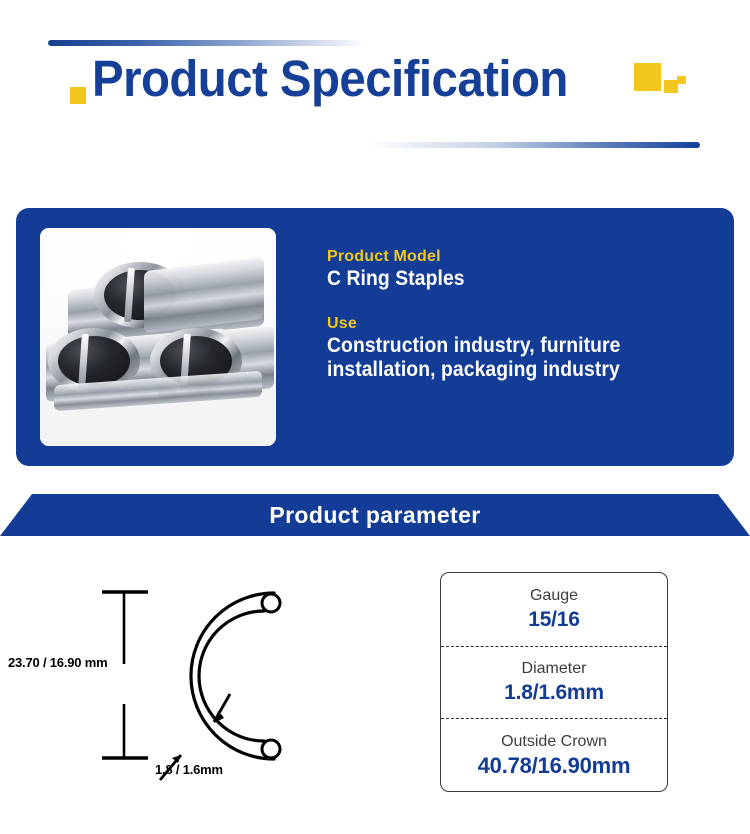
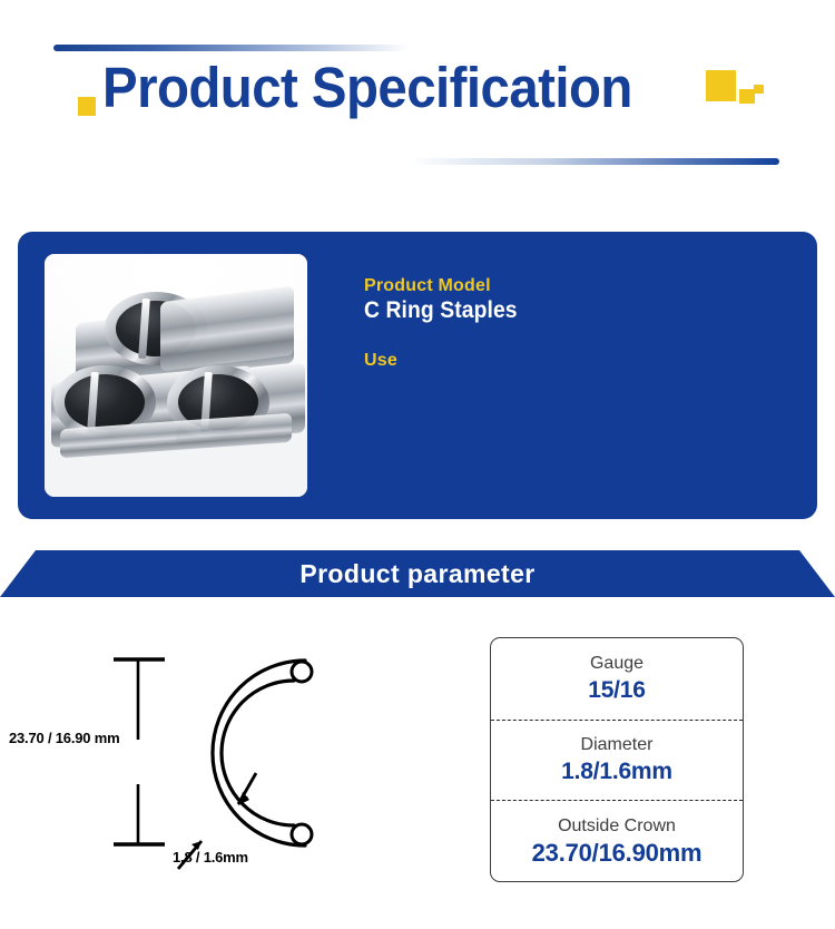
  Product Specification
  Product Model
  C Ring Staples
  Use
- Construction industry, furniture
- installation, packaging industry
  Product parameter
  23.70 / 16.90 mm
  1.8 / 1.6mm
  Gauge
  15/16
  Diameter
  1.8/1.6mm
  Outside Crown
- 40.78/16.90mm
+ 23.70/16.90mm
